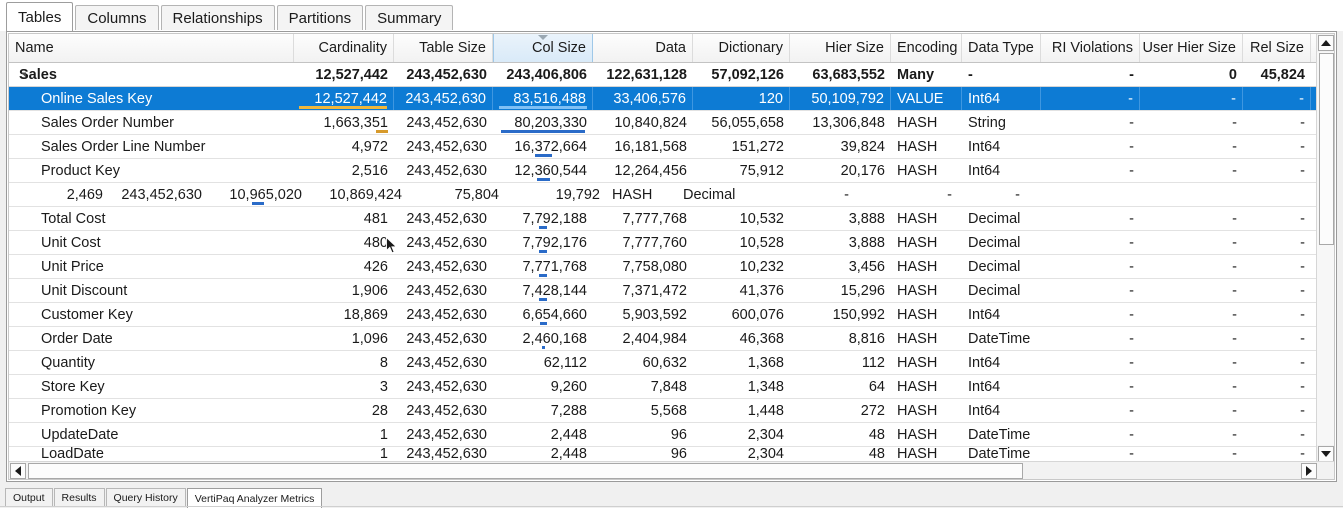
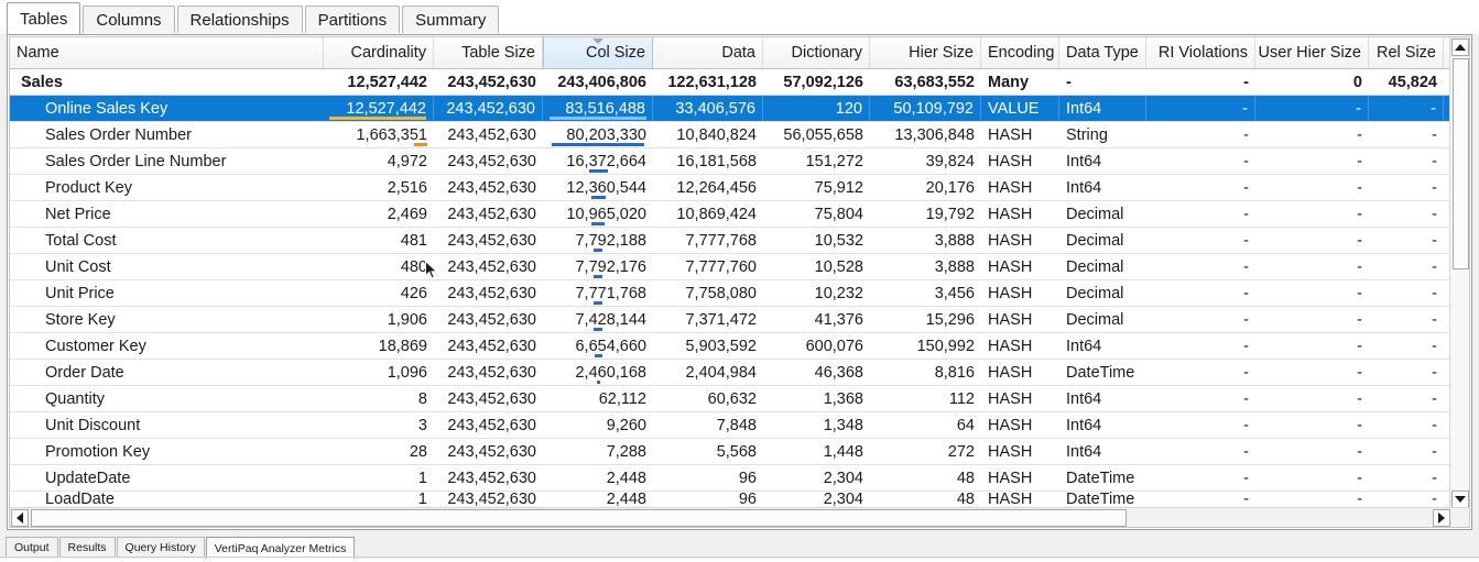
  Tables
  Columns
  Relationships
  Partitions
  Summary
  Name
  Cardinality
  Table Size
  Col Size
  Data
  Dictionary
  Hier Size
  Encoding
  Data Type
  RI Violations
  User Hier Size
  Rel Size
  Sales
  12,527,442
  243,452,630
  243,406,806
  122,631,128
  57,092,126
  63,683,552
  Many
  -
  -
  0
  45,824
  Online Sales Key
  12,527,442
  243,452,630
  83,516,488
  33,406,576
  120
  50,109,792
  VALUE
  Int64
  -
  -
  -
  Sales Order Number
  1,663,351
  243,452,630
  80,203,330
  10,840,824
  56,055,658
  13,306,848
  HASH
  String
  -
  -
  -
  Sales Order Line Number
  4,972
  243,452,630
  16,372,664
  16,181,568
  151,272
  39,824
  HASH
  Int64
  -
  -
  -
  Product Key
  2,516
  243,452,630
  12,360,544
  12,264,456
  75,912
  20,176
  HASH
  Int64
  -
  -
  -
+ Net Price
  2,469
  243,452,630
  10,965,020
  10,869,424
  75,804
  19,792
  HASH
  Decimal
  -
  -
  -
  Total Cost
  481
  243,452,630
  7,792,188
  7,777,768
  10,532
  3,888
  HASH
  Decimal
  -
  -
  -
  Unit Cost
  480
  243,452,630
  7,792,176
  7,777,760
  10,528
  3,888
  HASH
  Decimal
  -
  -
  -
  Unit Price
  426
  243,452,630
  7,771,768
  7,758,080
  10,232
  3,456
  HASH
  Decimal
  -
  -
  -
- Unit Discount
+ Store Key
  1,906
  243,452,630
  7,428,144
  7,371,472
  41,376
  15,296
  HASH
  Decimal
  -
  -
  -
  Customer Key
  18,869
  243,452,630
  6,654,660
  5,903,592
  600,076
  150,992
  HASH
  Int64
  -
  -
  -
  Order Date
  1,096
  243,452,630
  2,460,168
  2,404,984
  46,368
  8,816
  HASH
  DateTime
  -
  -
  -
  Quantity
  8
  243,452,630
  62,112
  60,632
  1,368
  112
  HASH
  Int64
  -
  -
  -
- Store Key
+ Unit Discount
  3
  243,452,630
  9,260
  7,848
  1,348
  64
  HASH
  Int64
  -
  -
  -
  Promotion Key
  28
  243,452,630
  7,288
  5,568
  1,448
  272
  HASH
  Int64
  -
  -
  -
  UpdateDate
  1
  243,452,630
  2,448
  96
  2,304
  48
  HASH
  DateTime
  -
  -
  -
  LoadDate
  1
  243,452,630
  2,448
  96
  2,304
  48
  HASH
  DateTime
  -
  -
  -
  Output
  Results
  Query History
  VertiPaq Analyzer Metrics
